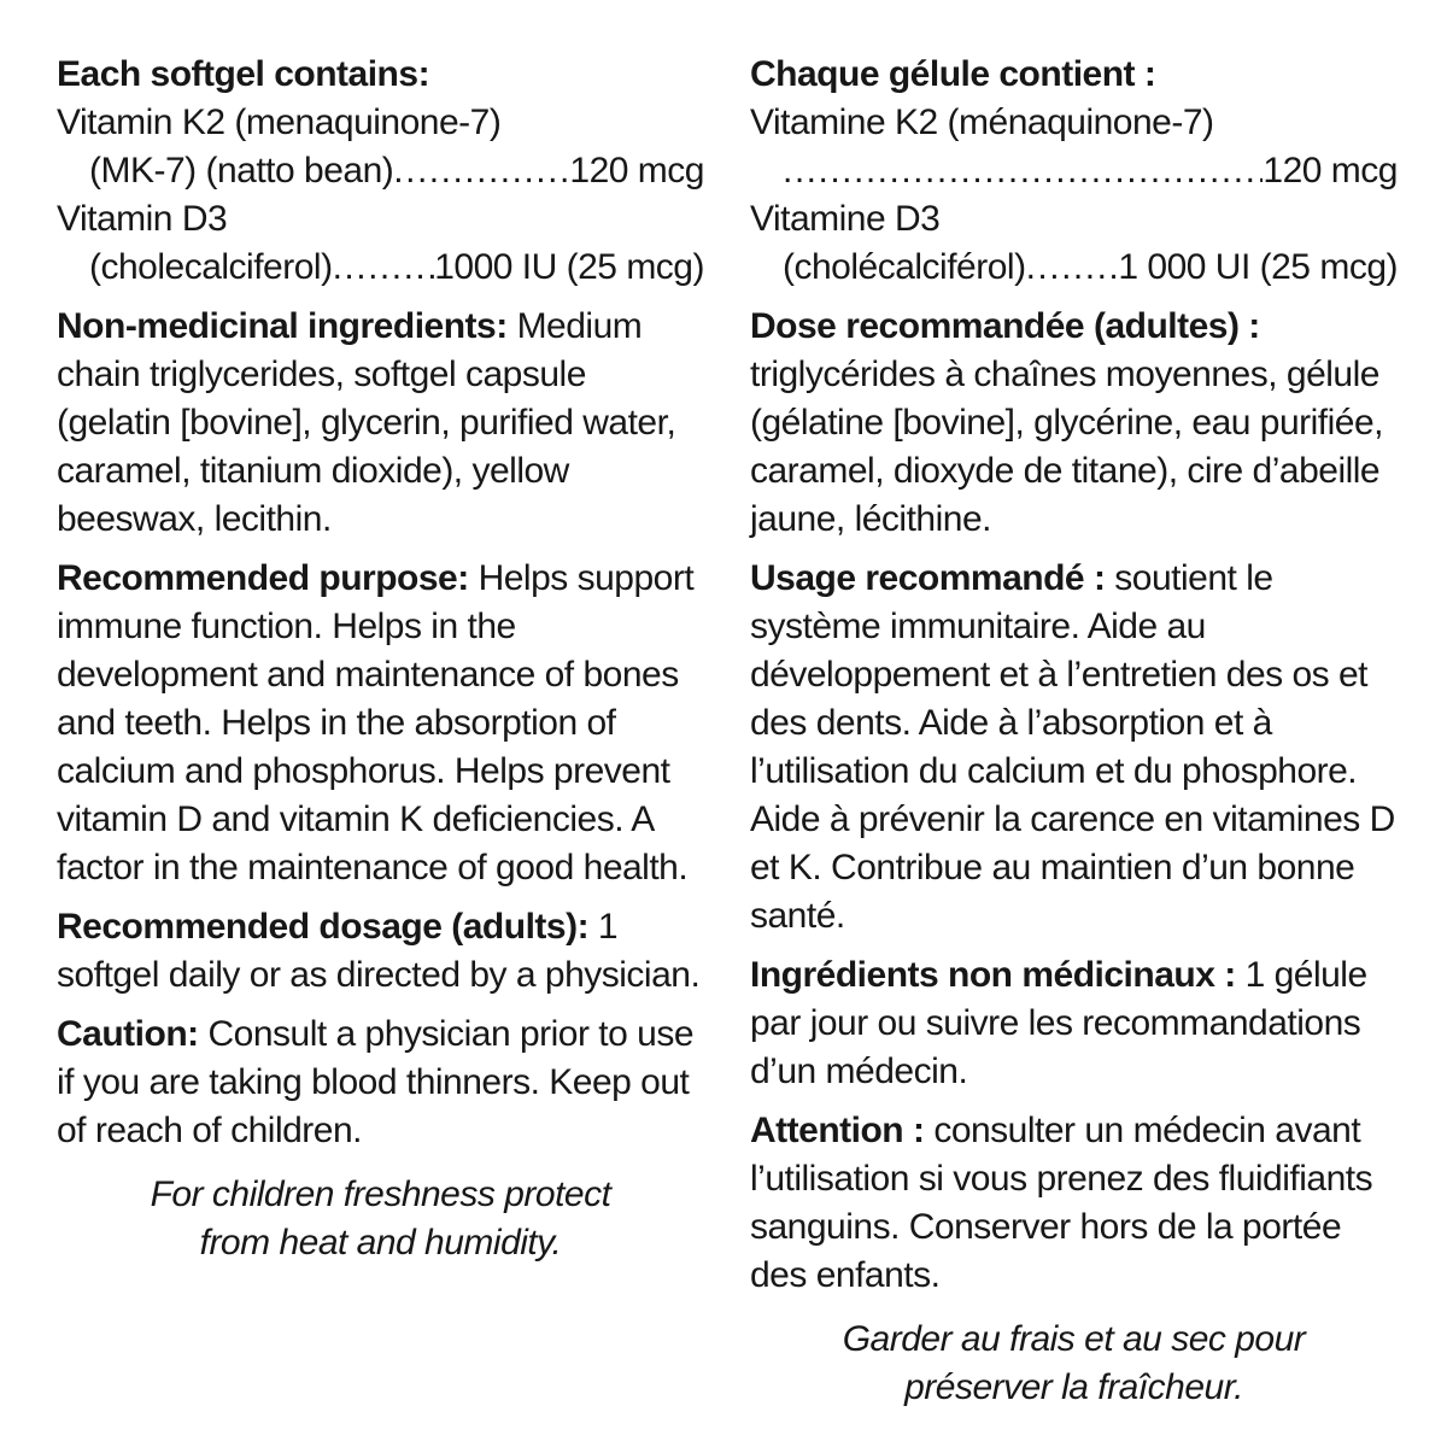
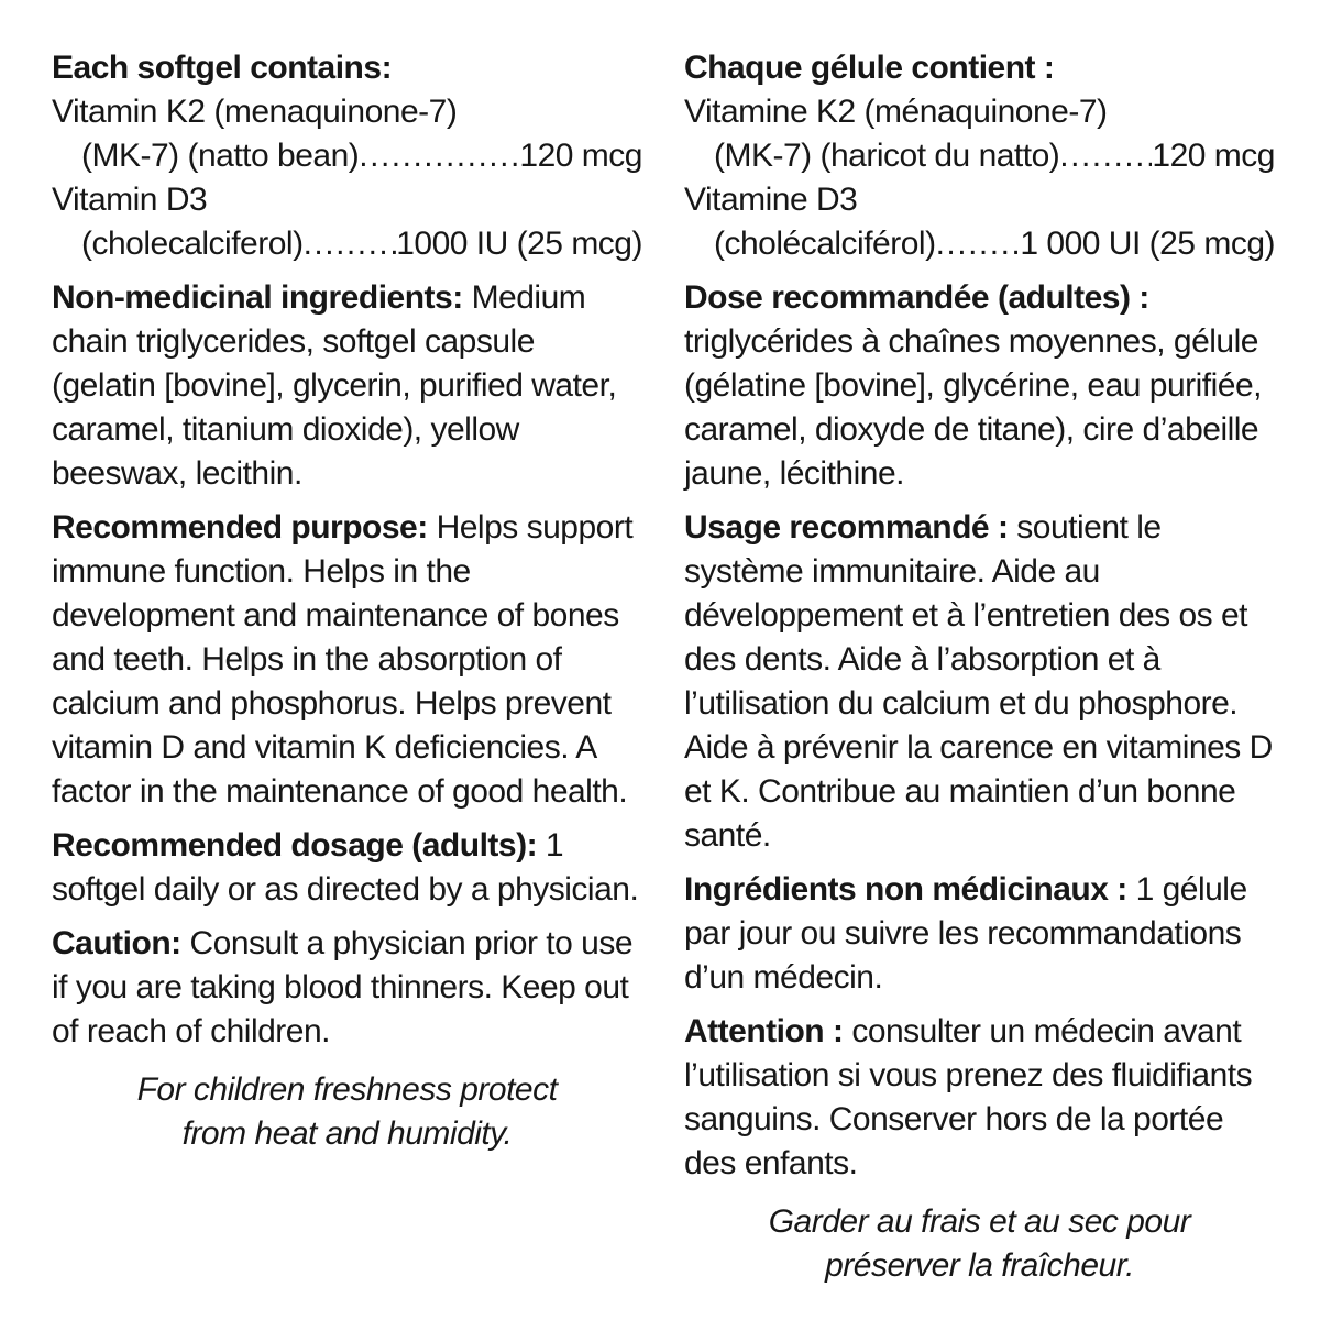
  Each softgel contains:
  Vitamin K2 (menaquinone-7)
  (MK-7) (natto bean)
  120 mcg
  Vitamin D3
  (cholecalciferol)
  1000 IU (25 mcg)
  Non-medicinal ingredients: Medium chain triglycerides, softgel capsule (gelatin [bovine], glycerin, purified water, caramel, titanium dioxide), yellow beeswax, lecithin.
  Recommended purpose: Helps support immune function. Helps in the development and maintenance of bones and teeth. Helps in the absorption of calcium and phosphorus. Helps prevent vitamin D and vitamin K deficiencies. A factor in the maintenance of good health.
  Recommended dosage (adults): 1 softgel daily or as directed by a physician.
  Caution: Consult a physician prior to use if you are taking blood thinners. Keep out of reach of children.
  For children freshness protect from heat and humidity.
  Chaque gélule contient :
  Vitamine K2 (ménaquinone-7)
+ (MK-7) (haricot du natto)
  120 mcg
  Vitamine D3
  (cholécalciférol)
  1 000 UI (25 mcg)
  Dose recommandée (adultes) : triglycérides à chaînes moyennes, gélule (gélatine [bovine], glycérine, eau purifiée, caramel, dioxyde de titane), cire d’abeille jaune, lécithine.
  Usage recommandé : soutient le système immunitaire. Aide au développement et à l’entretien des os et des dents. Aide à l’absorption et à l’utilisation du calcium et du phosphore. Aide à prévenir la carence en vitamines D et K. Contribue au maintien d’un bonne santé.
  Ingrédients non médicinaux : 1 gélule par jour ou suivre les recommandations d’un médecin.
  Attention : consulter un médecin avant l’utilisation si vous prenez des fluidifiants sanguins. Conserver hors de la portée des enfants.
  Garder au frais et au sec pour préserver la fraîcheur.
